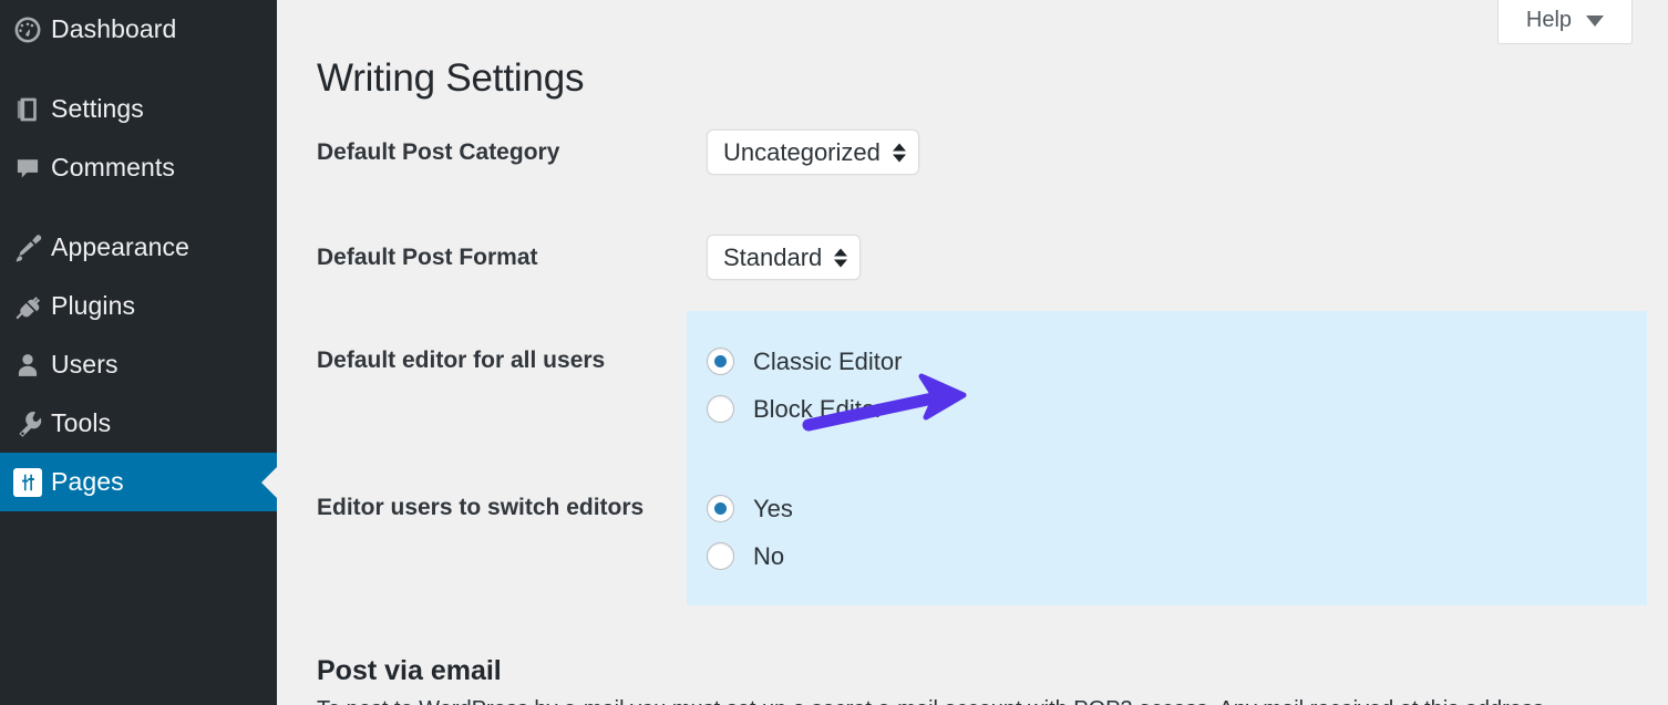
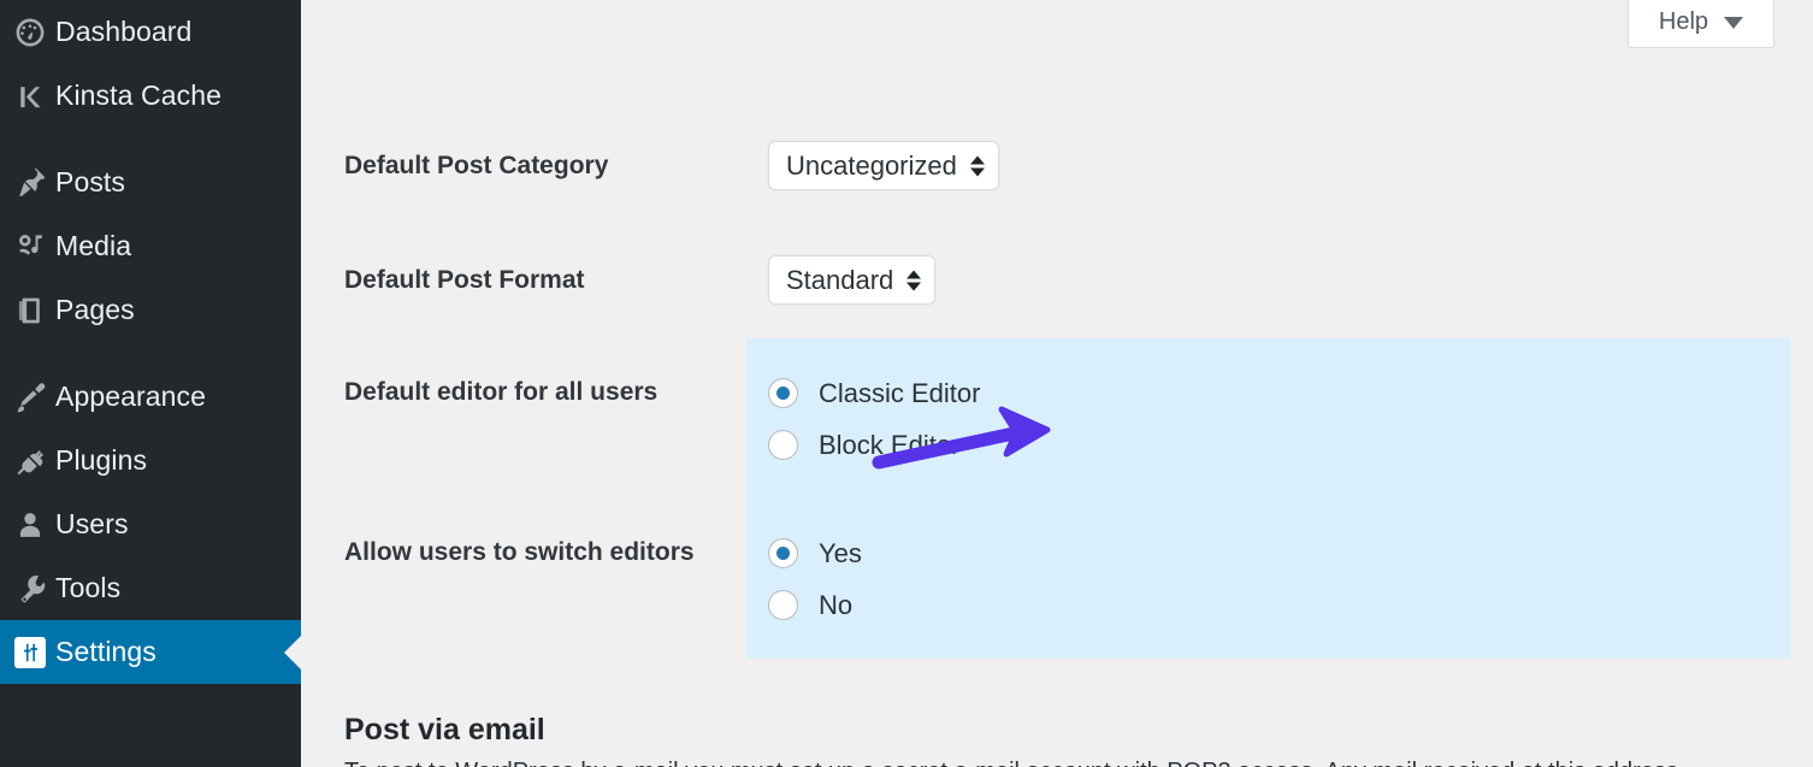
  Dashboard
+ Kinsta Cache
+ Posts
+ Media
- Settings
+ Pages
- Comments
  Appearance
  Plugins
  Users
  Tools
- Pages
+ Settings
  Help
- Writing Settings
  Default Post Category
  Uncategorized
  Default Post Format
  Standard
  Default editor for all users
  Classic Editor
  Block Edi
- Editor users to switch editors
+ Allow users to switch editors
  Yes
  No
  Post via email
